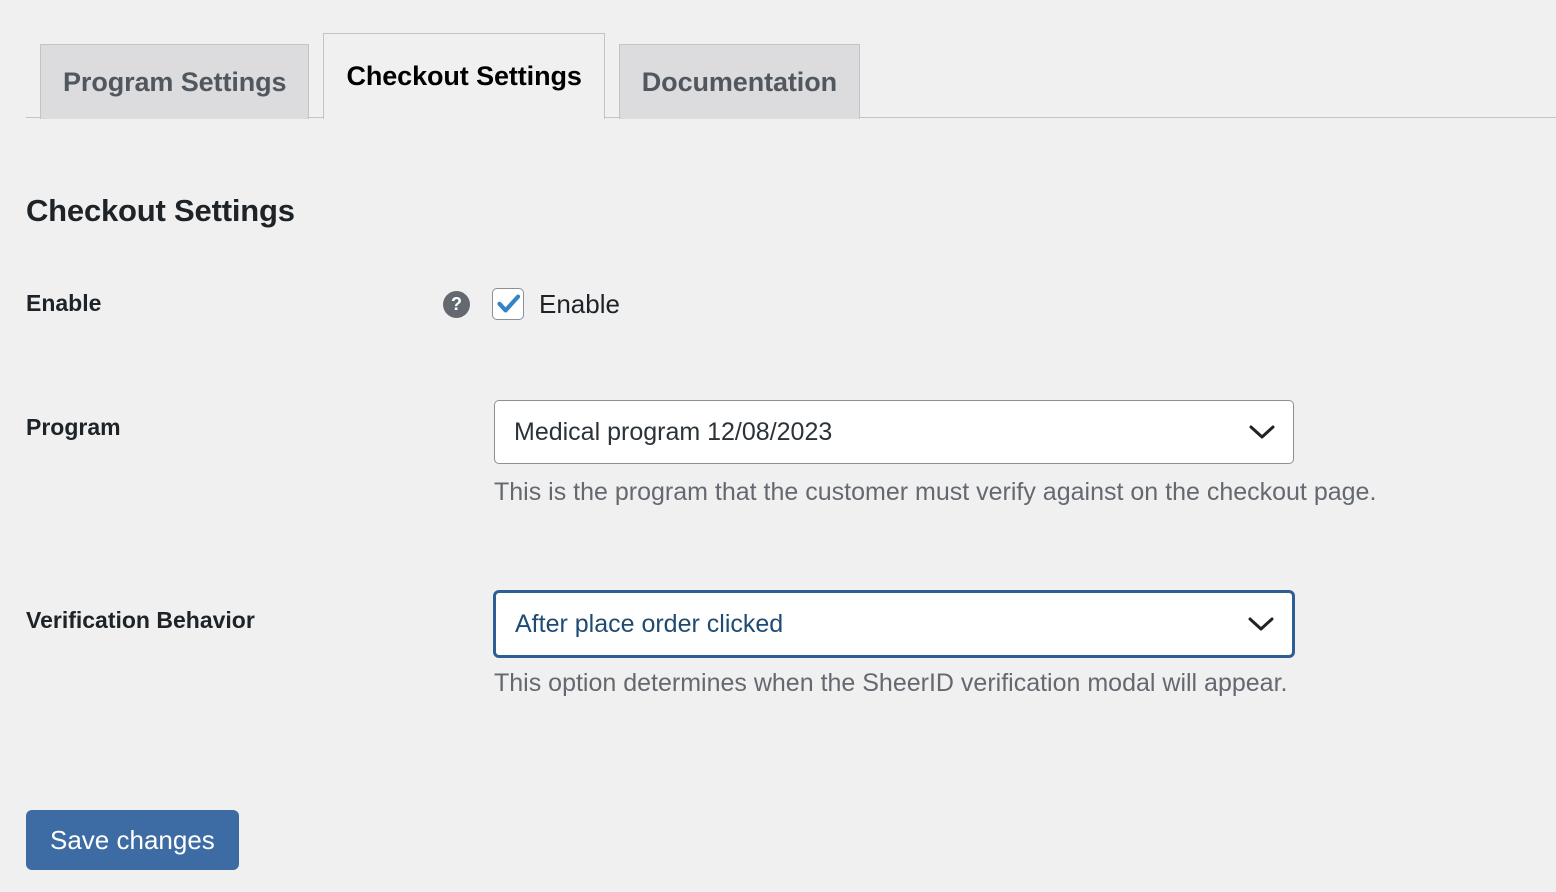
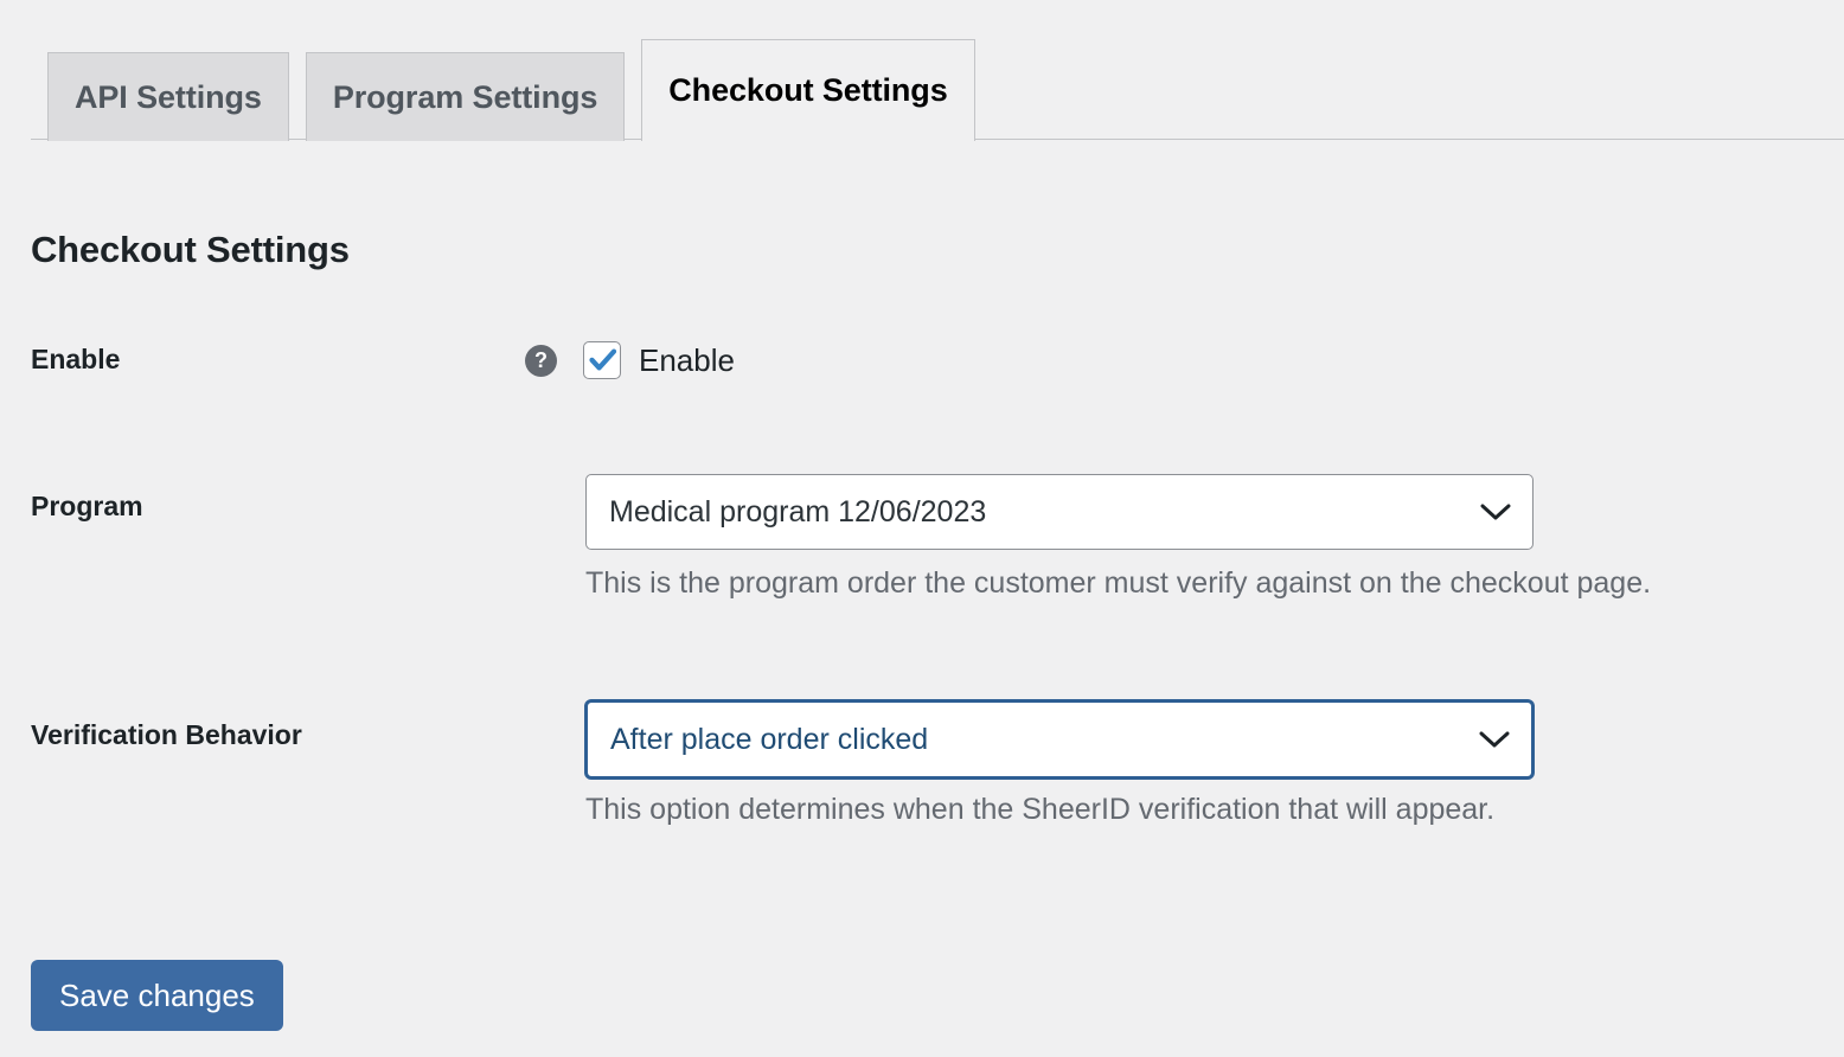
+ API Settings
  Program Settings
  Checkout Settings
- Documentation
  Checkout Settings
  Enable
  ?
  Enable
  Program
- Medical program 12/08/2023
+ Medical program 12/06/2023
- This is the program that the customer must verify against on the checkout page.
+ This is the program order the customer must verify against on the checkout page.
  Verification Behavior
  After place order clicked
- This option determines when the SheerID verification modal will appear.
+ This option determines when the SheerID verification that will appear.
  Save changes
